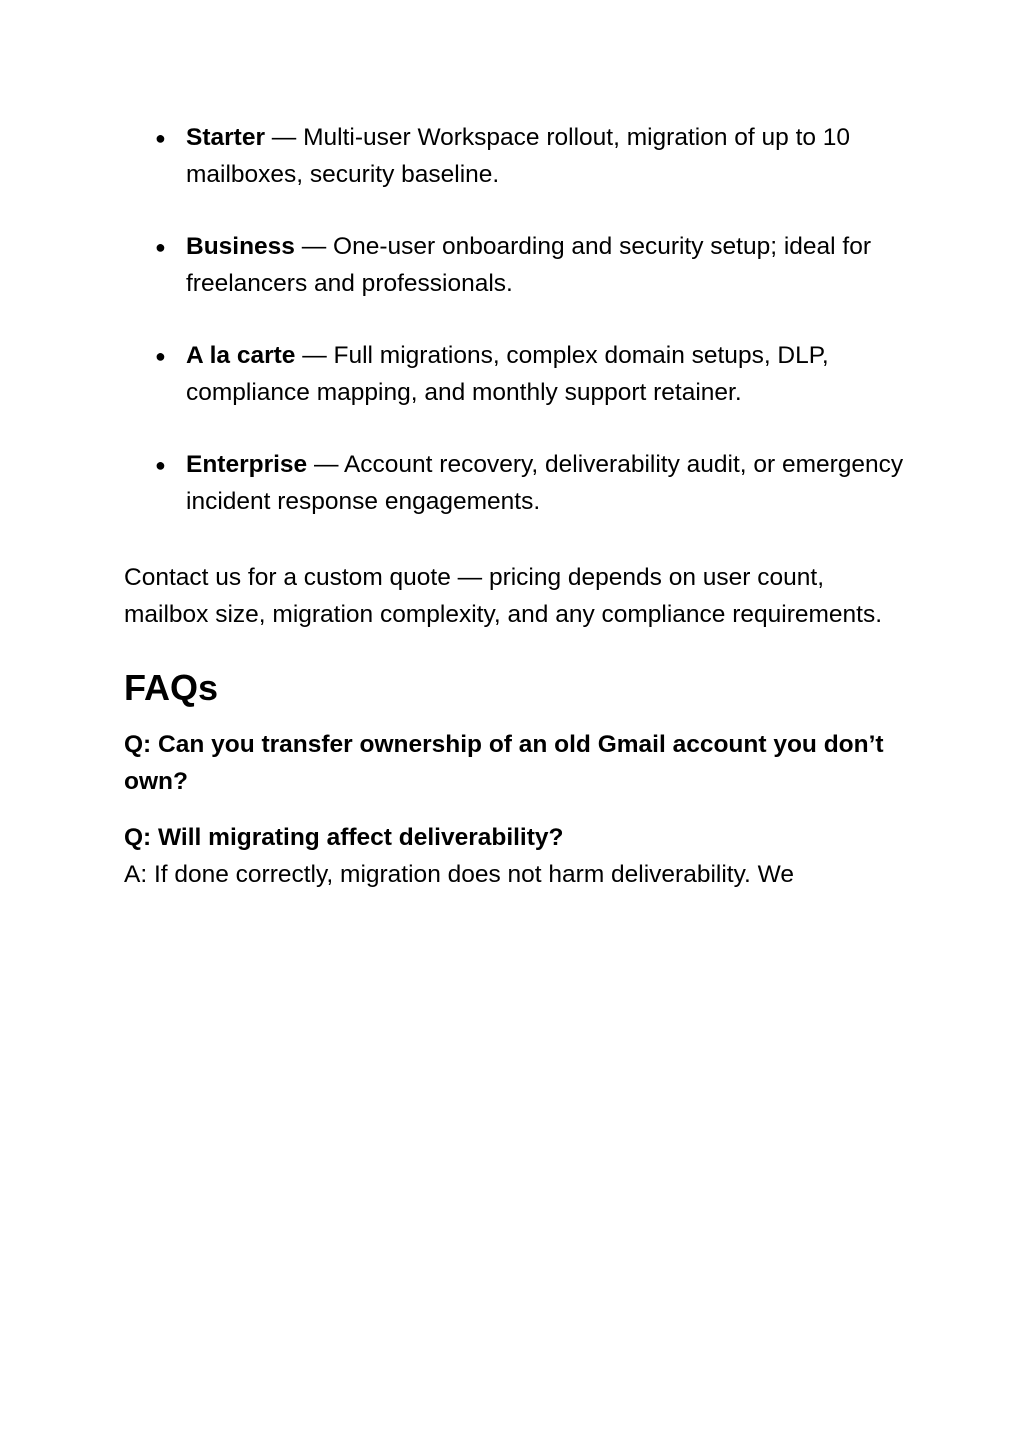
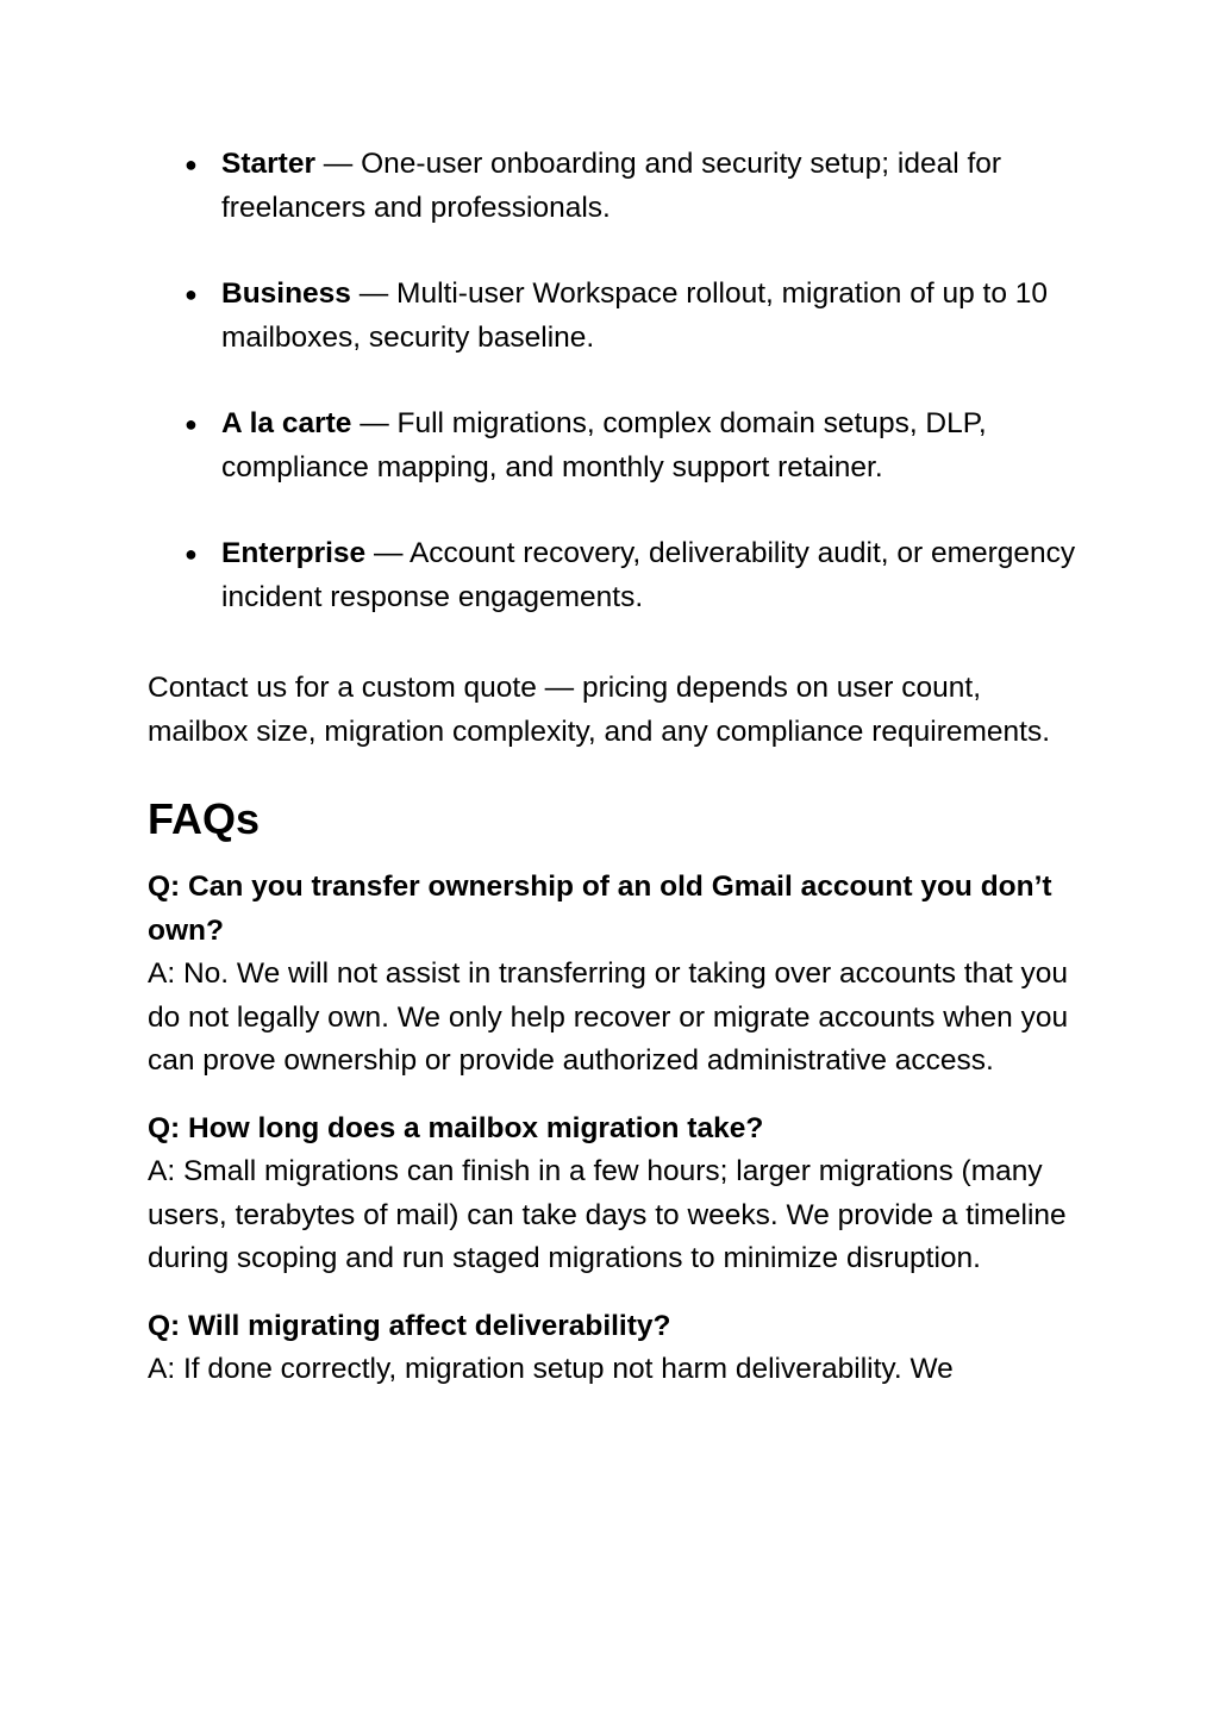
  ●
- Starter — Multi‑user Workspace rollout, migration of up to 10 mailboxes, security baseline.
+ Starter — One‑user onboarding and security setup; ideal for freelancers and professionals.
  ●
- Business — One‑user onboarding and security setup; ideal for freelancers and professionals.
+ Business — Multi‑user Workspace rollout, migration of up to 10 mailboxes, security baseline.
  ●
  A la carte — Full migrations, complex domain setups, DLP, compliance mapping, and monthly support retainer.
  ●
  Enterprise — Account recovery, deliverability audit, or emergency incident response engagements.
  Contact us for a custom quote — pricing depends on user count, mailbox size, migration complexity, and any compliance requirements.
  FAQs
  Q: Can you transfer ownership of an old Gmail account you don’t own?
+ A: No. We will not assist in transferring or taking over accounts that you do not legally own. We only help recover or migrate accounts when you can prove ownership or provide authorized administrative access.
+ Q: How long does a mailbox migration take?
+ A: Small migrations can finish in a few hours; larger migrations (many users, terabytes of mail) can take days to weeks. We provide a timeline during scoping and run staged migrations to minimize disruption.
  Q: Will migrating affect deliverability?
- A: If done correctly, migration does not harm deliverability. We
+ A: If done correctly, migration setup not harm deliverability. We
